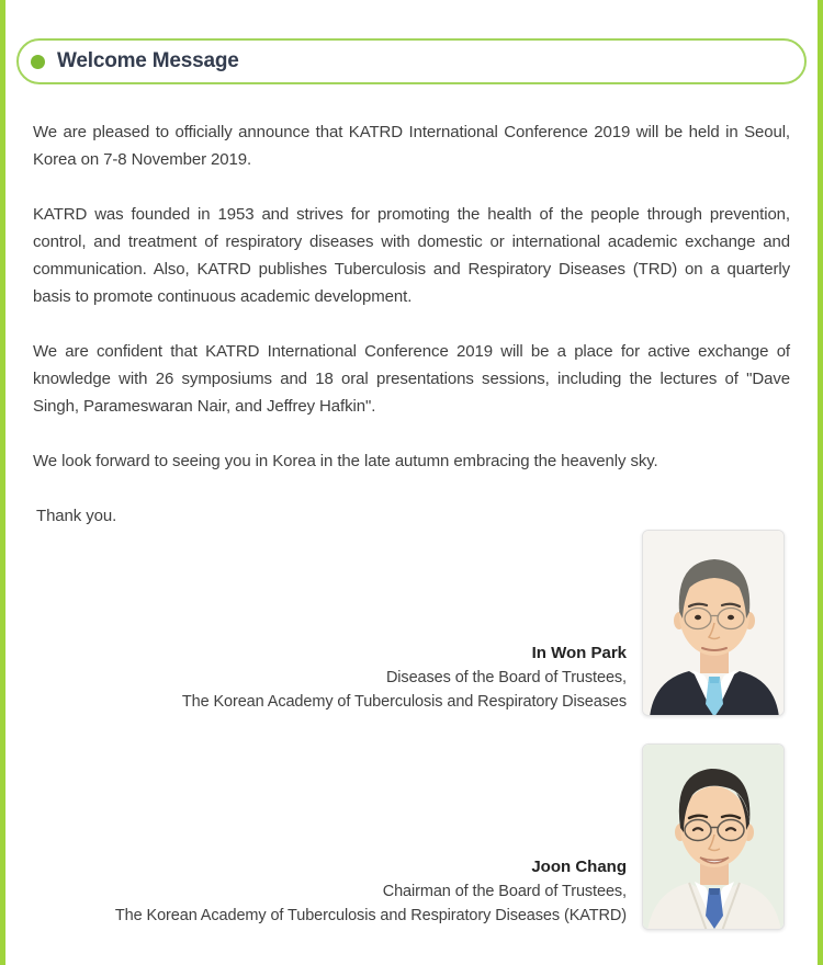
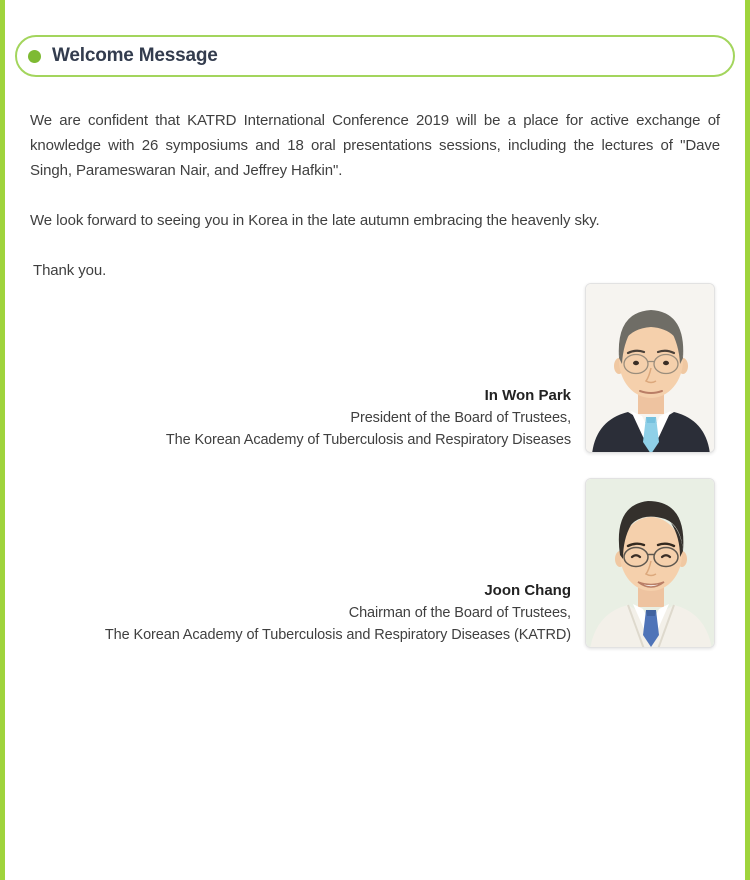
  Welcome Message
- We are pleased to officially announce that KATRD International Conference 2019 will be held in Seoul, Korea on 7-8 November 2019.
- KATRD was founded in 1953 and strives for promoting the health of the people through prevention, control, and treatment of respiratory diseases with domestic or international academic exchange and communication. Also, KATRD publishes Tuberculosis and Respiratory Diseases (TRD) on a quarterly basis to promote continuous academic development.
  We are confident that KATRD International Conference 2019 will be a place for active exchange of knowledge with 26 symposiums and 18 oral presentations sessions, including the lectures of "Dave Singh, Parameswaran Nair, and Jeffrey Hafkin".
  We look forward to seeing you in Korea in the late autumn embracing the heavenly sky.
  Thank you.
  In Won Park
- Diseases of the Board of Trustees,
+ President of the Board of Trustees,
  The Korean Academy of Tuberculosis and Respiratory Diseases
  Joon Chang
  Chairman of the Board of Trustees,
  The Korean Academy of Tuberculosis and Respiratory Diseases (KATRD)
